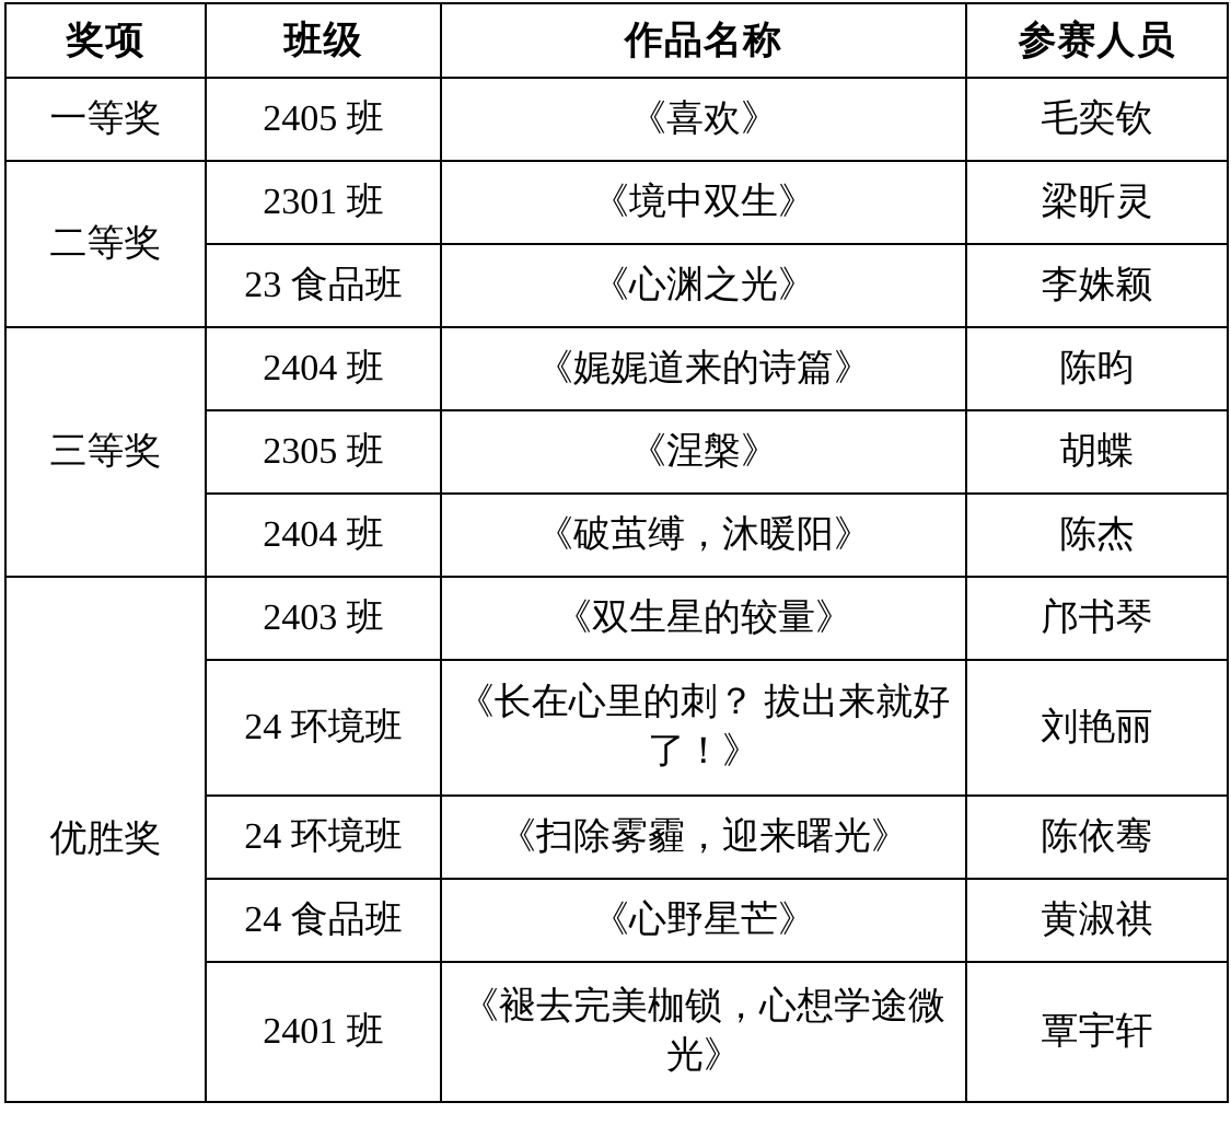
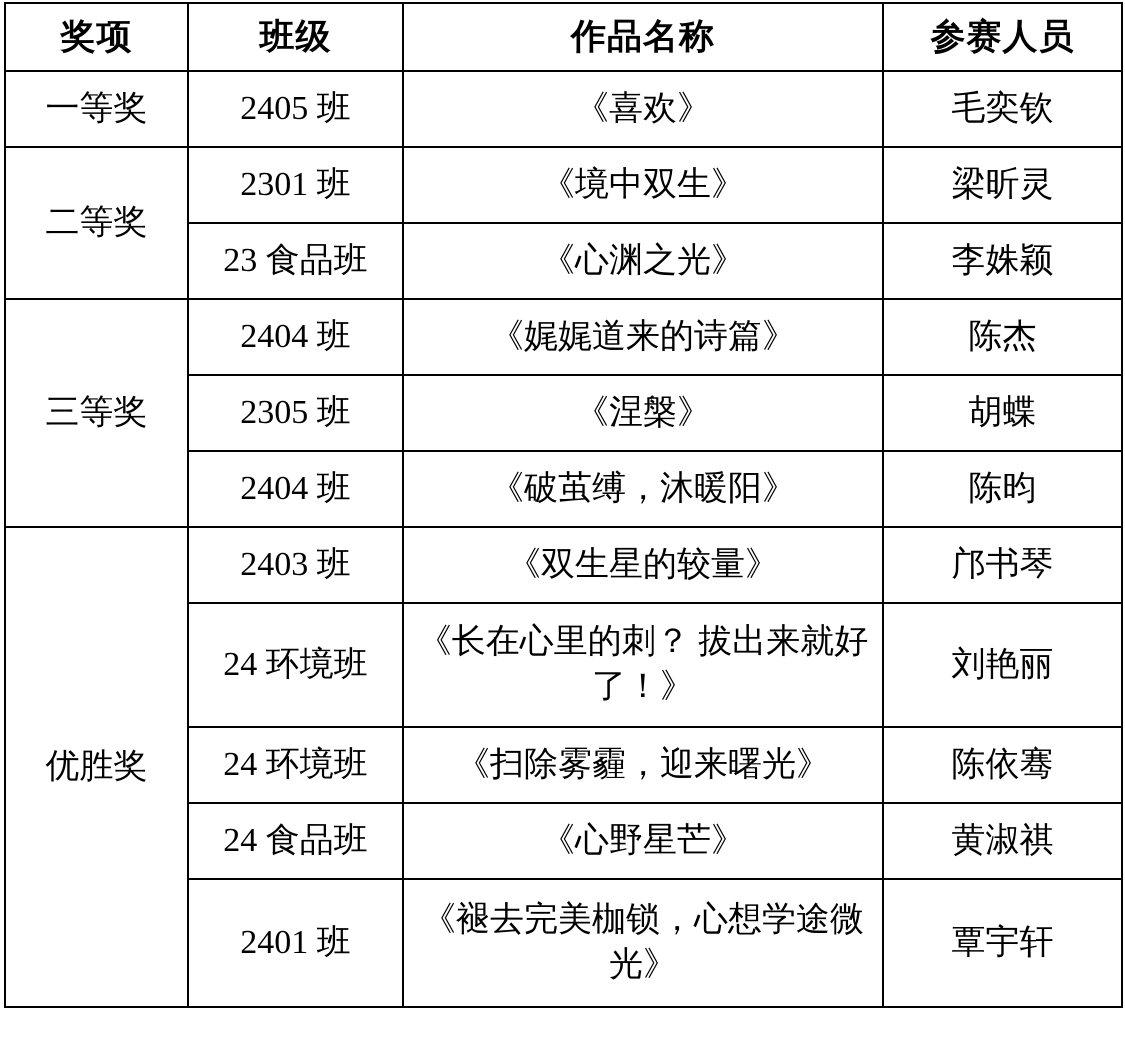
  奖项	班级	作品名称	参赛人员
  一等奖	2405 班	《喜欢》	毛奕钦
  二等奖	2301 班	《境中双生》	梁昕灵
  23 食品班	《心渊之光》	李姝颖
- 三等奖	2404 班	《娓娓道来的诗篇》	陈昀
+ 三等奖	2404 班	《娓娓道来的诗篇》	陈杰
  2305 班	《涅槃》	胡蝶
- 2404 班	《破茧缚，沐暖阳》	陈杰
+ 2404 班	《破茧缚，沐暖阳》	陈昀
  优胜奖	2403 班	《双生星的较量》	邝书琴
  24 环境班	《长在心里的刺？ 拔出来就好了！》	刘艳丽
  24 环境班	《扫除雾霾，迎来曙光》	陈依骞
  24 食品班	《心野星芒》	黄淑祺
  2401 班	《褪去完美枷锁，心想学途微光》	覃宇轩
